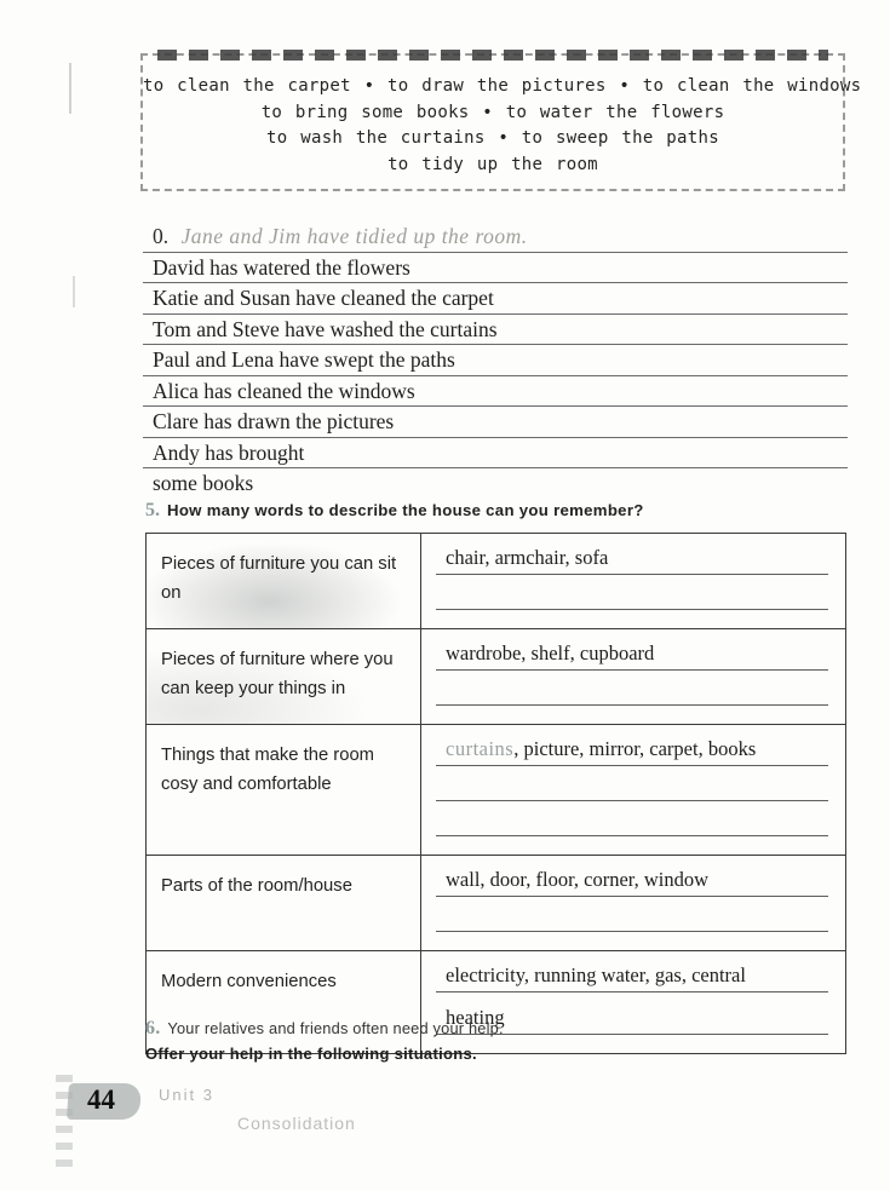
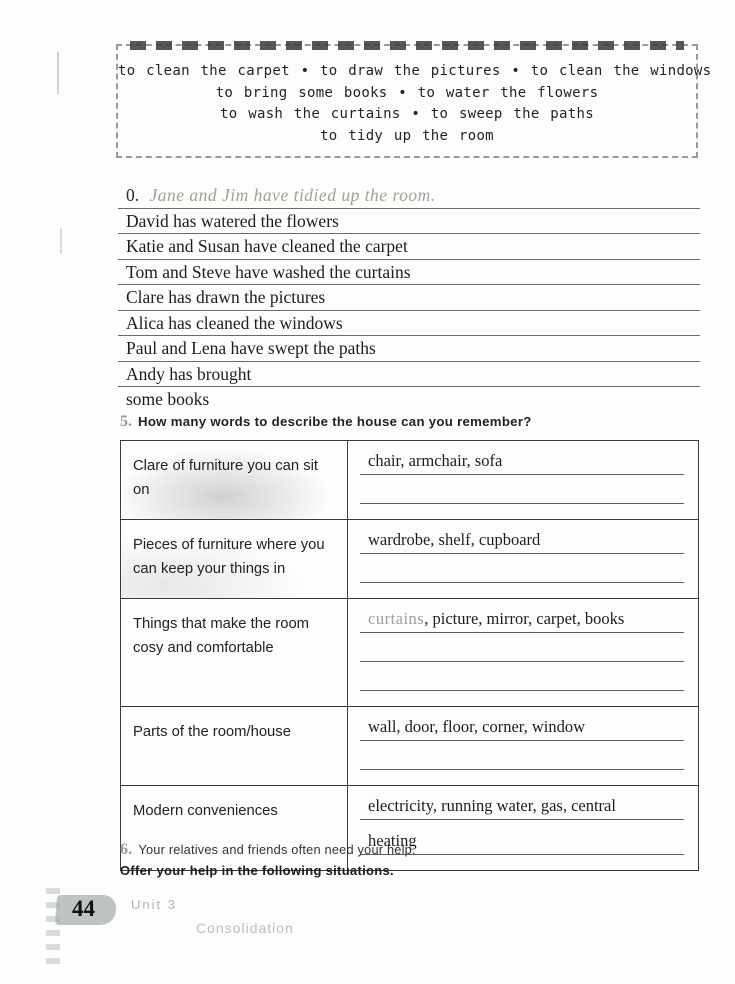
  to clean the carpet • to draw the pictures • to clean the windows
  to bring some books • to water the flowers
  to wash the curtains • to sweep the paths
  to tidy up the room
  0. Jane and Jim have tidied up the room.
  David has watered the flowers
  Katie and Susan have cleaned the carpet
  Tom and Steve have washed the curtains
- Paul and Lena have swept the paths
+ Clare has drawn the pictures
  Alica has cleaned the windows
- Clare has drawn the pictures
+ Paul and Lena have swept the paths
  Andy has brought
  some books
  5. How many words to describe the house can you remember?
- Pieces of furniture you can sit on
+ Clare of furniture you can sit on
  chair, armchair, sofa
  Pieces of furniture where you can keep your things in
  wardrobe, shelf, cupboard
  Things that make the room cosy and comfortable
  curtains, picture, mirror, carpet, books
  Parts of the room/house
  wall, door, floor, corner, window
  Modern conveniences
  electricity, running water, gas, central
  heating
  6. Your relatives and friends often need your help.
  Offer your help in the following situations.
  44
  Unit 3
  Consolidation
